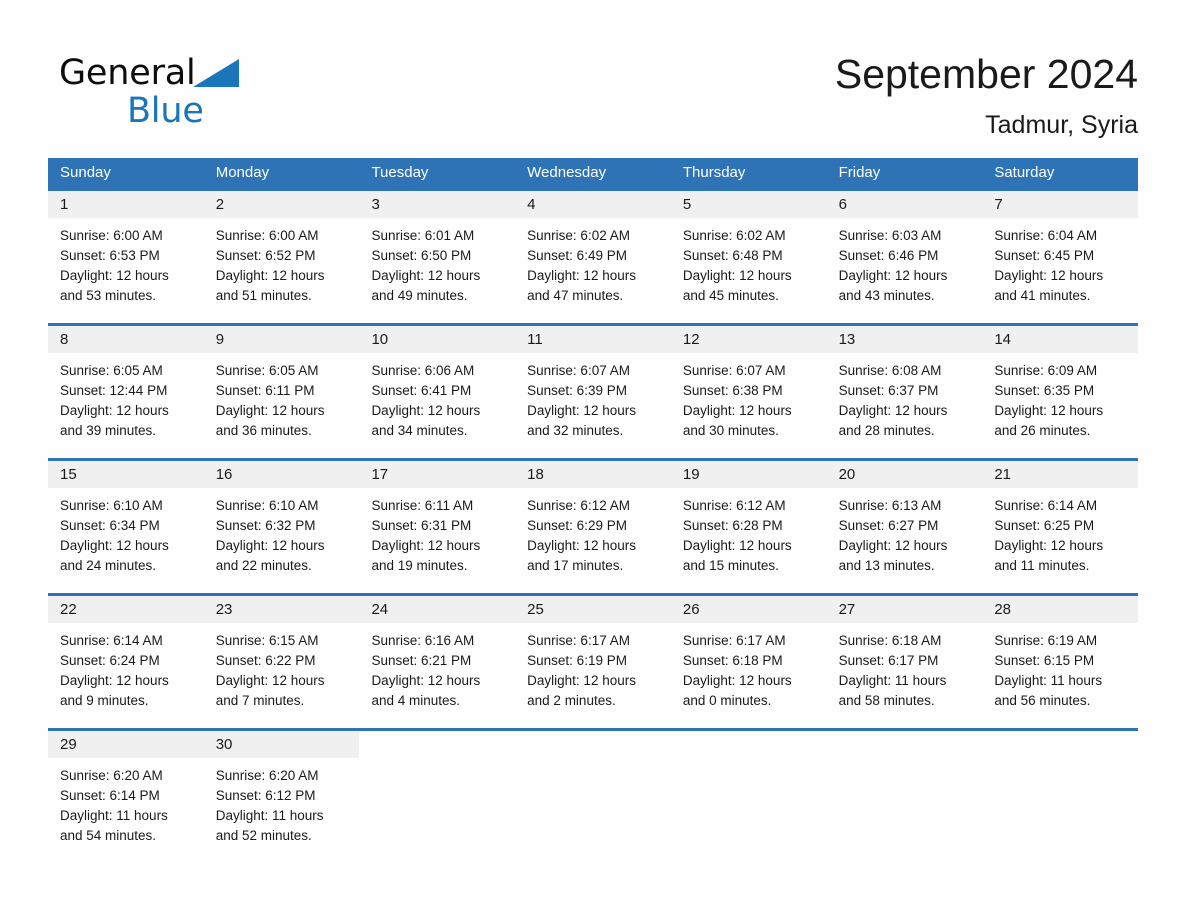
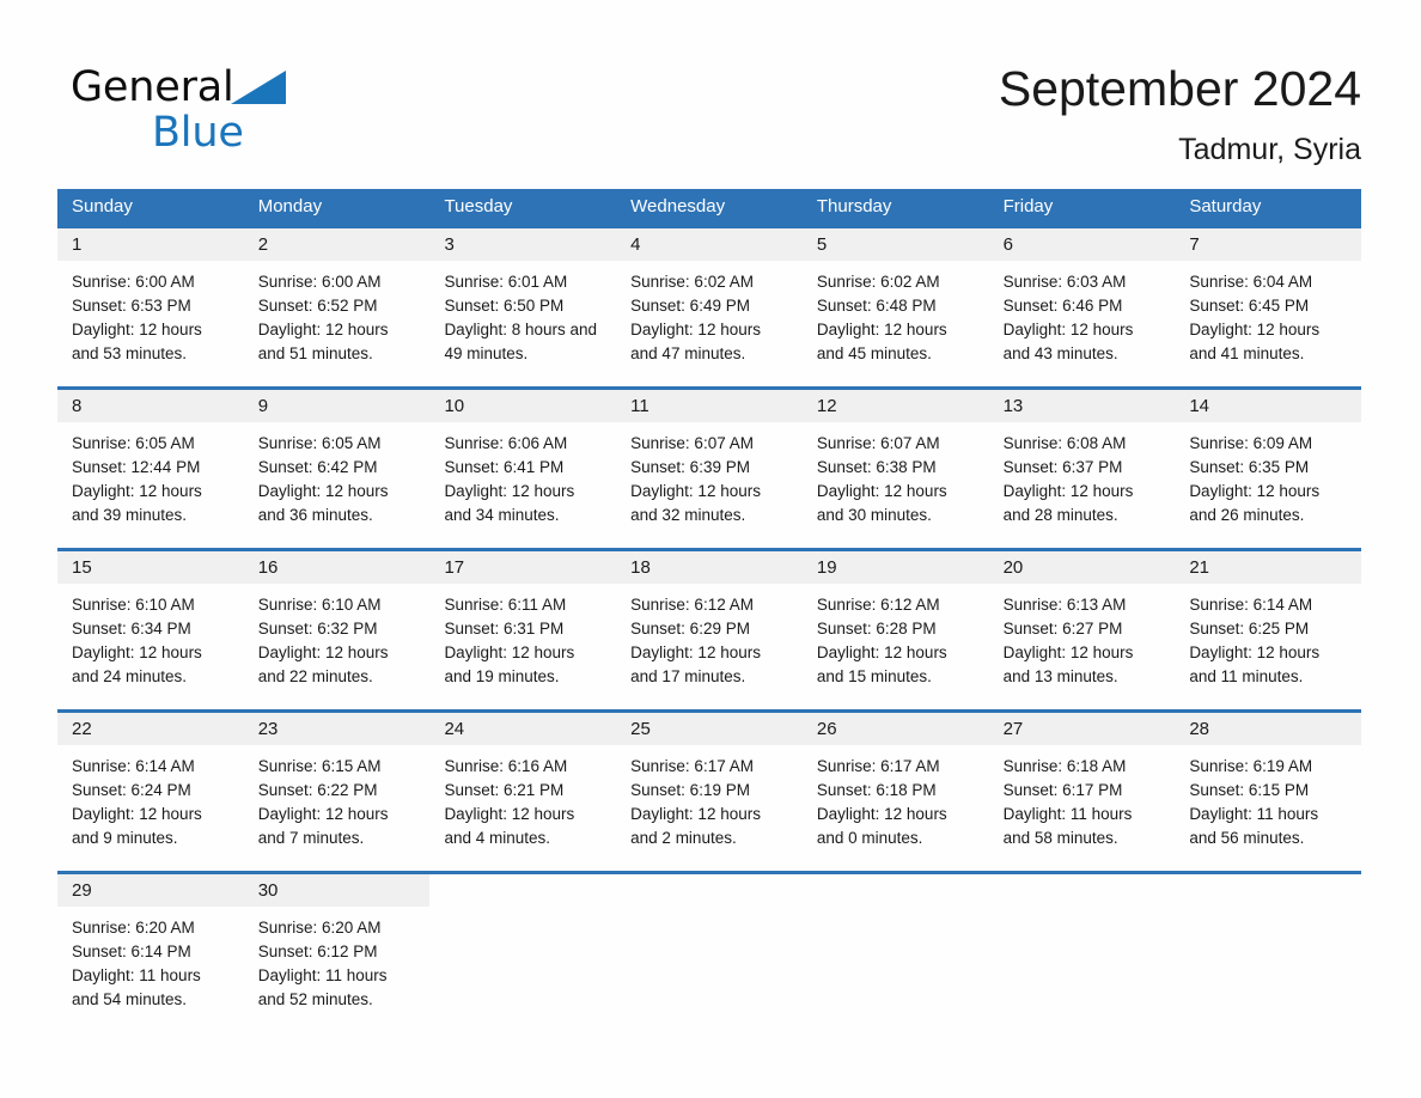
  General
  Blue
  September 2024
  Tadmur, Syria
  Sunday
  Monday
  Tuesday
  Wednesday
  Thursday
  Friday
  Saturday
  1
  Sunrise: 6:00 AM
  Sunset: 6:53 PM
  Daylight: 12 hours and 53 minutes.
  2
  Sunrise: 6:00 AM
  Sunset: 6:52 PM
  Daylight: 12 hours and 51 minutes.
  3
  Sunrise: 6:01 AM
  Sunset: 6:50 PM
- Daylight: 12 hours and 49 minutes.
+ Daylight: 8 hours and 49 minutes.
  4
  Sunrise: 6:02 AM
  Sunset: 6:49 PM
  Daylight: 12 hours and 47 minutes.
  5
  Sunrise: 6:02 AM
  Sunset: 6:48 PM
  Daylight: 12 hours and 45 minutes.
  6
  Sunrise: 6:03 AM
  Sunset: 6:46 PM
  Daylight: 12 hours and 43 minutes.
  7
  Sunrise: 6:04 AM
  Sunset: 6:45 PM
  Daylight: 12 hours and 41 minutes.
  8
  Sunrise: 6:05 AM
  Sunset: 12:44 PM
  Daylight: 12 hours and 39 minutes.
  9
  Sunrise: 6:05 AM
- Sunset: 6:11 PM
+ Sunset: 6:42 PM
  Daylight: 12 hours and 36 minutes.
  10
  Sunrise: 6:06 AM
  Sunset: 6:41 PM
  Daylight: 12 hours and 34 minutes.
  11
  Sunrise: 6:07 AM
  Sunset: 6:39 PM
  Daylight: 12 hours and 32 minutes.
  12
  Sunrise: 6:07 AM
  Sunset: 6:38 PM
  Daylight: 12 hours and 30 minutes.
  13
  Sunrise: 6:08 AM
  Sunset: 6:37 PM
  Daylight: 12 hours and 28 minutes.
  14
  Sunrise: 6:09 AM
  Sunset: 6:35 PM
  Daylight: 12 hours and 26 minutes.
  15
  Sunrise: 6:10 AM
  Sunset: 6:34 PM
  Daylight: 12 hours and 24 minutes.
  16
  Sunrise: 6:10 AM
  Sunset: 6:32 PM
  Daylight: 12 hours and 22 minutes.
  17
  Sunrise: 6:11 AM
  Sunset: 6:31 PM
  Daylight: 12 hours and 19 minutes.
  18
  Sunrise: 6:12 AM
  Sunset: 6:29 PM
  Daylight: 12 hours and 17 minutes.
  19
  Sunrise: 6:12 AM
  Sunset: 6:28 PM
  Daylight: 12 hours and 15 minutes.
  20
  Sunrise: 6:13 AM
  Sunset: 6:27 PM
  Daylight: 12 hours and 13 minutes.
  21
  Sunrise: 6:14 AM
  Sunset: 6:25 PM
  Daylight: 12 hours and 11 minutes.
  22
  Sunrise: 6:14 AM
  Sunset: 6:24 PM
  Daylight: 12 hours and 9 minutes.
  23
  Sunrise: 6:15 AM
  Sunset: 6:22 PM
  Daylight: 12 hours and 7 minutes.
  24
  Sunrise: 6:16 AM
  Sunset: 6:21 PM
  Daylight: 12 hours and 4 minutes.
  25
  Sunrise: 6:17 AM
  Sunset: 6:19 PM
  Daylight: 12 hours and 2 minutes.
  26
  Sunrise: 6:17 AM
  Sunset: 6:18 PM
  Daylight: 12 hours and 0 minutes.
  27
  Sunrise: 6:18 AM
  Sunset: 6:17 PM
  Daylight: 11 hours and 58 minutes.
  28
  Sunrise: 6:19 AM
  Sunset: 6:15 PM
  Daylight: 11 hours and 56 minutes.
  29
  Sunrise: 6:20 AM
  Sunset: 6:14 PM
  Daylight: 11 hours and 54 minutes.
  30
  Sunrise: 6:20 AM
  Sunset: 6:12 PM
  Daylight: 11 hours and 52 minutes.
